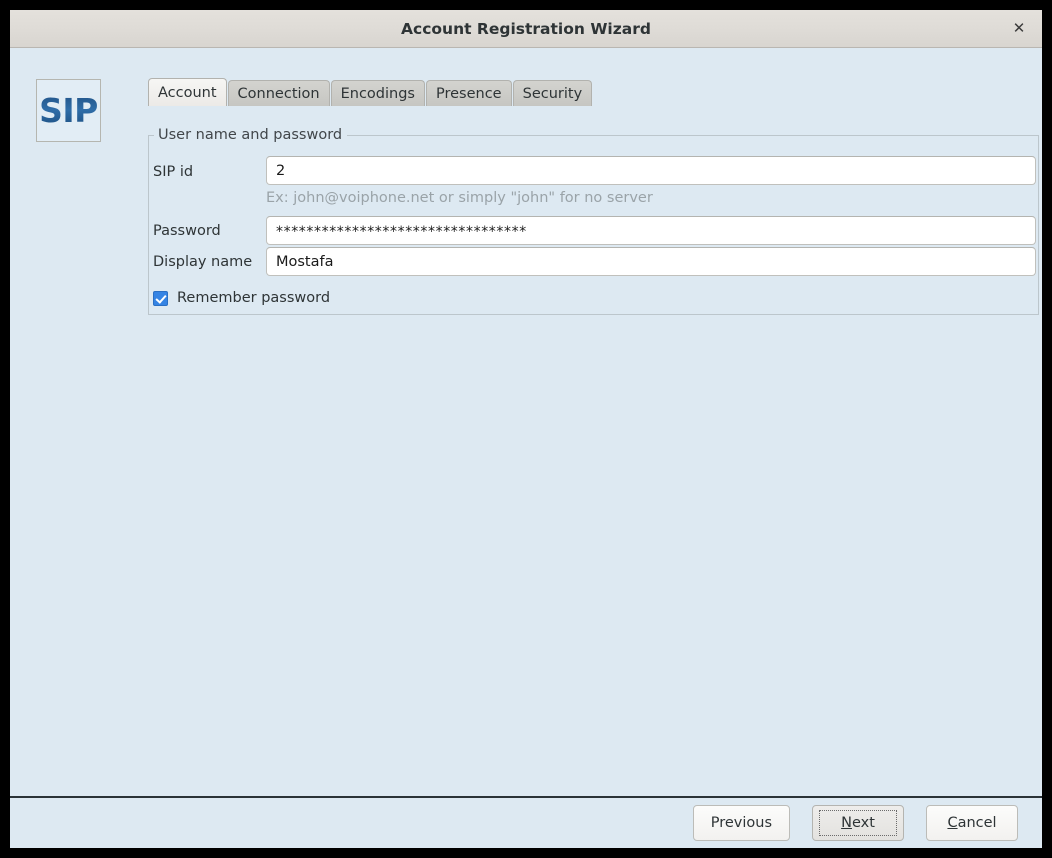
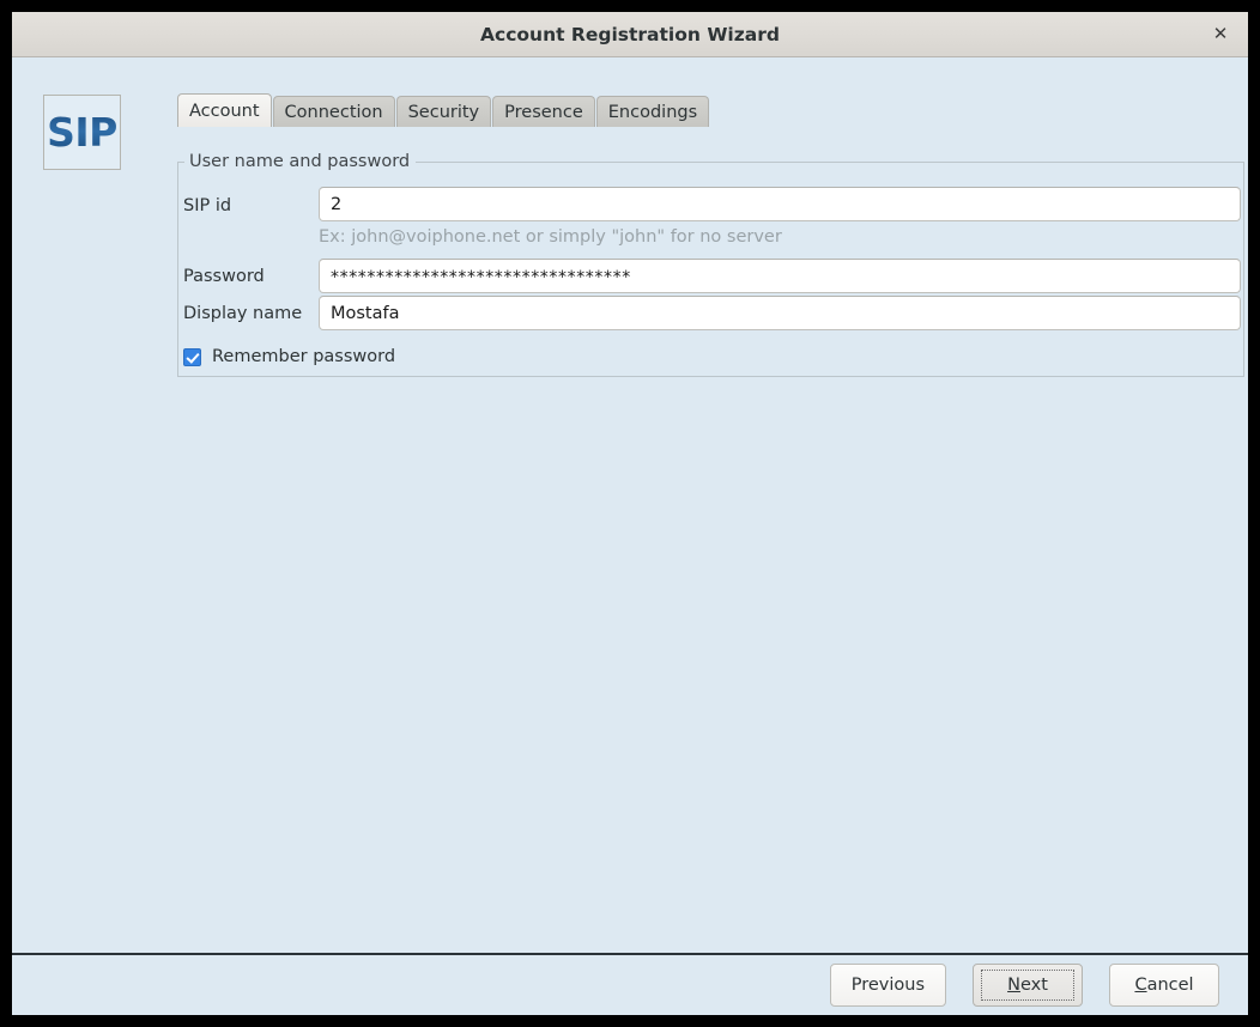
  Account Registration Wizard
  ✕
  SIP
  Account
  Connection
- Encodings
+ Security
  Presence
- Security
+ Encodings
  User name and password
  SIP id
  2
  Ex: john@voiphone.net or simply "john" for no server
  Password
  *********************************
  Display name
  Mostafa
  Remember password
  Previous
  Next
  Cancel
